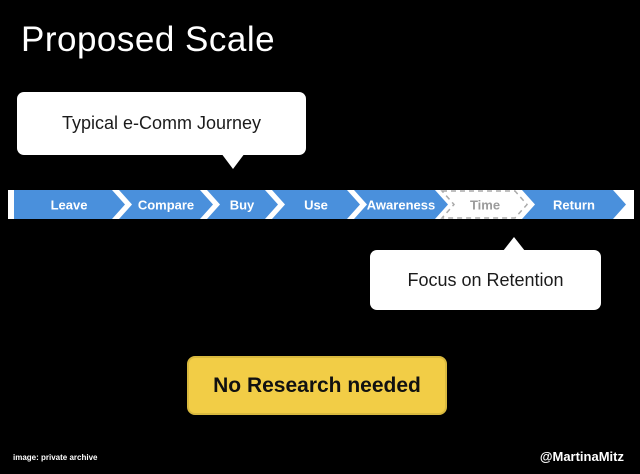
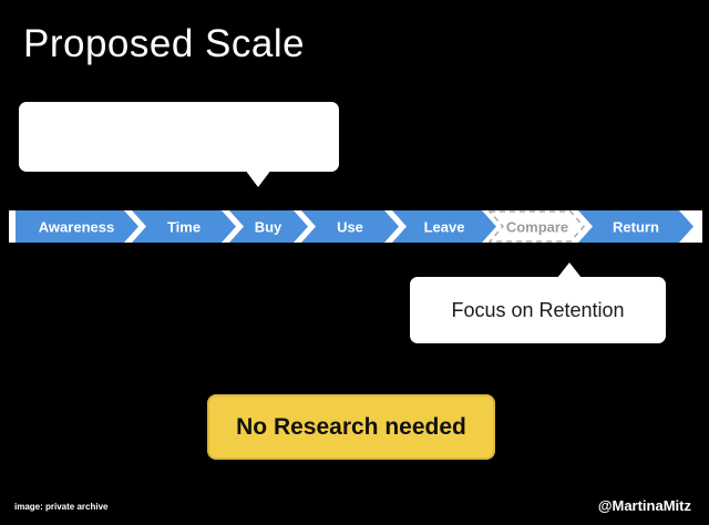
  Proposed Scale
- Typical e-Comm Journey
- Leave
+ Awareness
- Compare
+ Time
  Buy
  Use
- Awareness
+ Leave
- Time
+ Compare
  Return
  Focus on Retention
  No Research needed
  image: private archive
  @MartinaMitz
